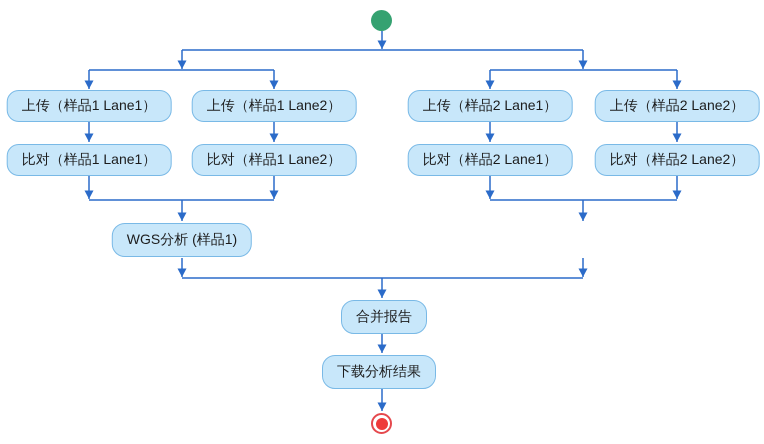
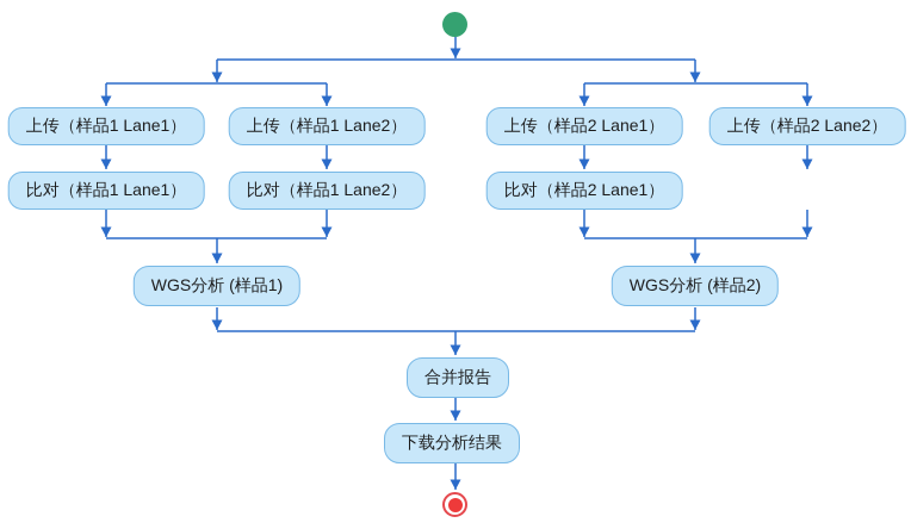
  上传（样品1 Lane1）
  上传（样品1 Lane2）
  上传（样品2 Lane1）
  上传（样品2 Lane2）
  比对（样品1 Lane1）
  比对（样品1 Lane2）
  比对（样品2 Lane1）
- 比对（样品2 Lane2）
  WGS分析 (样品1)
+ WGS分析 (样品2)
  合并报告
  下载分析结果
